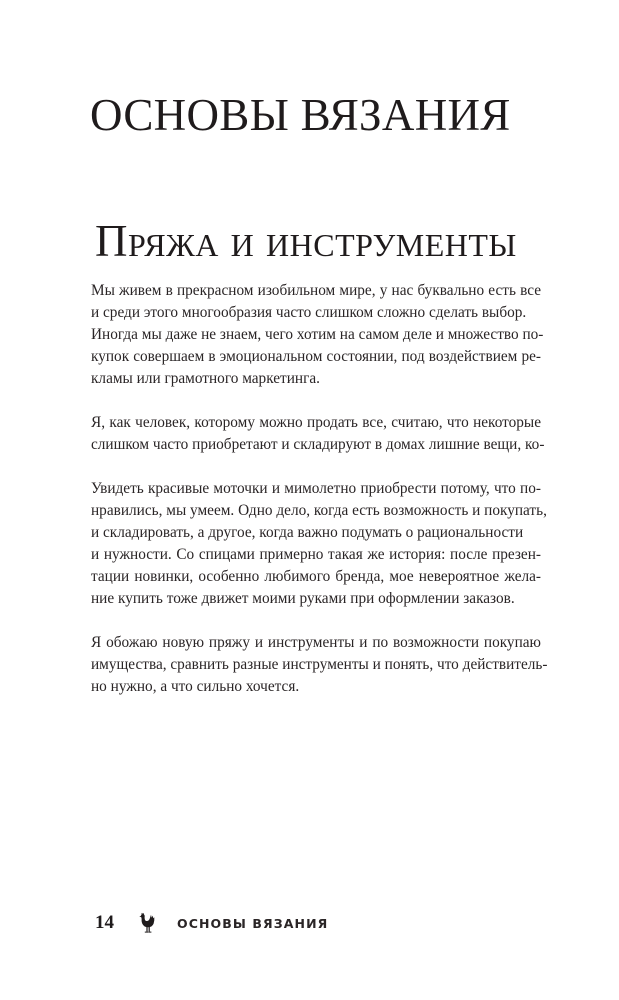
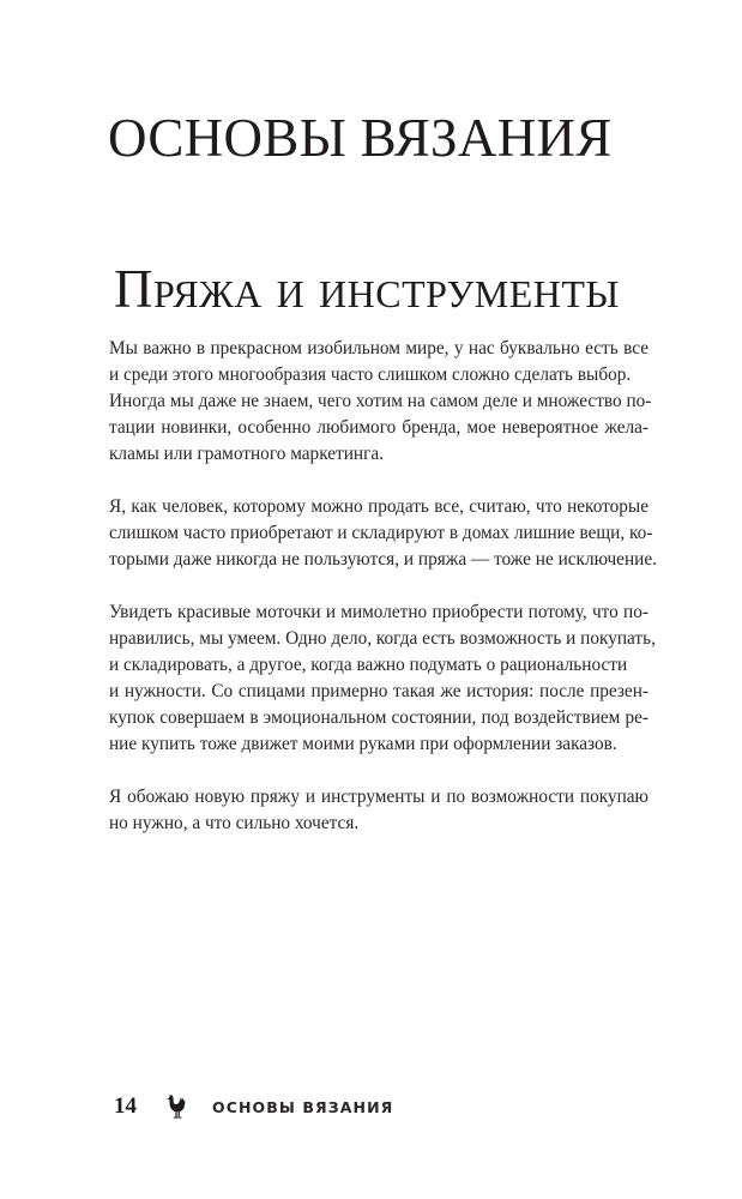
  ОСНОВЫ ВЯЗАНИЯ
  Пряжа и инструменты
- Мы живем в прекрасном изобильном мире, у нас буквально есть все
+ Мы важно в прекрасном изобильном мире, у нас буквально есть все
  и среди этого многообразия часто слишком сложно сделать выбор.
  Иногда мы даже не знаем, чего хотим на самом деле и множество по-
- купок совершаем в эмоциональном состоянии, под воздействием ре-
+ тации новинки, особенно любимого бренда, мое невероятное жела-
  кламы или грамотного маркетинга.
  Я, как человек, которому можно продать все, считаю, что некоторые
  слишком часто приобретают и складируют в домах лишние вещи, ко-
+ торыми даже никогда не пользуются, и пряжа — тоже не исключение.
  Увидеть красивые моточки и мимолетно приобрести потому, что по-
  нравились, мы умеем. Одно дело, когда есть возможность и покупать,
  и складировать, а другое, когда важно подумать о рациональности
  и нужности. Со спицами примерно такая же история: после презен-
- тации новинки, особенно любимого бренда, мое невероятное жела-
+ купок совершаем в эмоциональном состоянии, под воздействием ре-
  ние купить тоже движет моими руками при оформлении заказов.
  Я обожаю новую пряжу и инструменты и по возможности покупаю
- имущества, сравнить разные инструменты и понять, что действитель-
  но нужно, а что сильно хочется.
  14
  ОСНОВЫ ВЯЗАНИЯ
